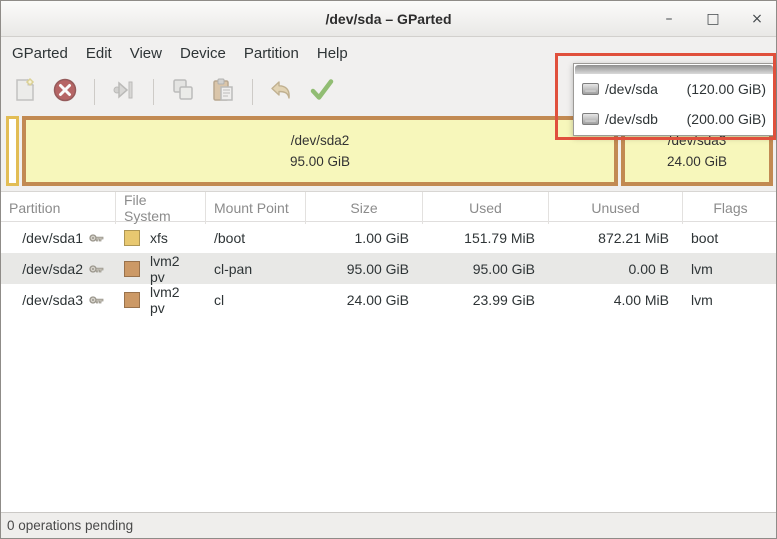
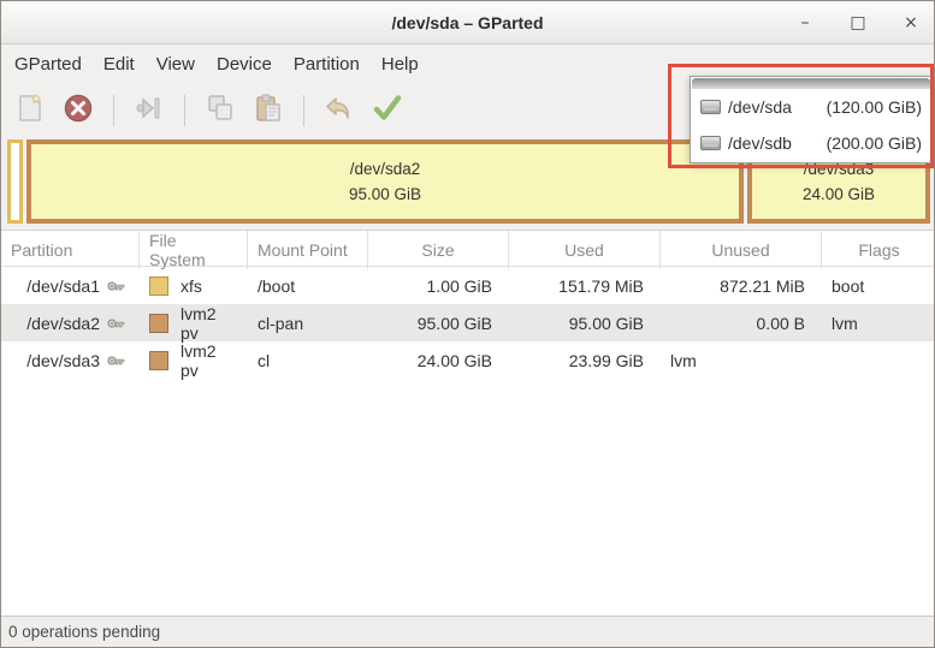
  /dev/sda – GParted
  –
  □
  ×
  GParted
  Edit
  View
  Device
  Partition
  Help
  /dev/sda2
  95.00 GiB
  /dev/sda3
  24.00 GiB
  Partition
  File System
  Mount Point
  Size
  Used
  Unused
  Flags
  /dev/sda1
  xfs
  /boot
  1.00 GiB
  151.79 MiB
  872.21 MiB
  boot
  /dev/sda2
  lvm2 pv
  cl-pan
  95.00 GiB
  95.00 GiB
  0.00 B
  lvm
  /dev/sda3
  lvm2 pv
  cl
  24.00 GiB
  23.99 GiB
- 4.00 MiB
  lvm
  0 operations pending
  /dev/sda
  (120.00 GiB)
  /dev/sdb
  (200.00 GiB)
